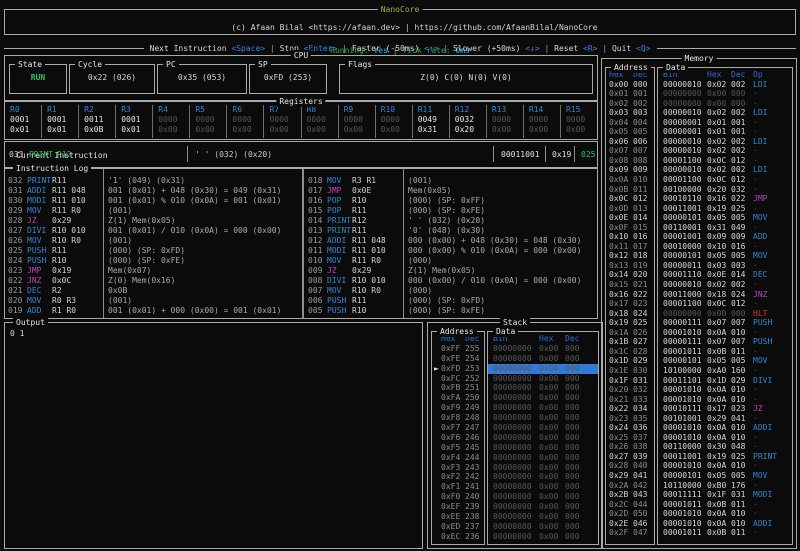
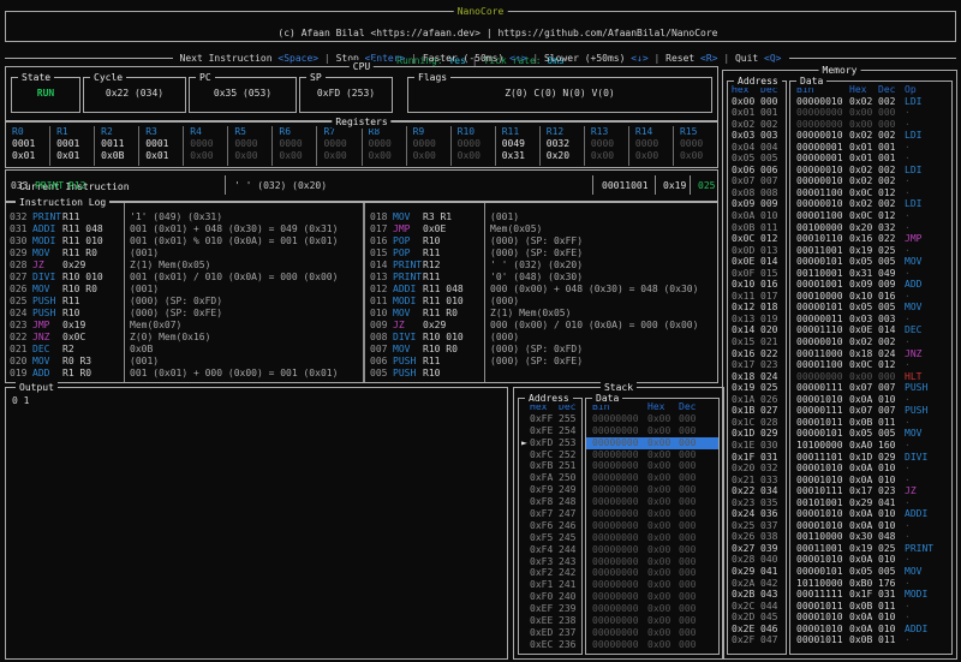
  NanoCore
  (c) Afaan Bilal <https://afaan.dev> | https://github.com/AfaanBilal/NanoCore
  Running: Yes | Tick rate: 0ms
  Next Instruction <Space> | Stop <Enter> | Faster (-50ms) <↑> | Slower (+50ms) <↓> | Reset <R> | Quit <Q>
  CPU
  State
  RUN
  Cycle
- 0x22 (026)
+ 0x22 (034)
  PC
  0x35 (053)
  SP
  0xFD (253)
  Flags
  Z(0) C(0) N(0) V(0)
  Registers
  R0
  0001
  0x01
  R1
  0001
  0x01
  R2
  0011
  0x0B
  R3
  0001
  0x01
  R4
  0000
  0x00
  R5
  0000
  0x00
  R6
  0000
  0x00
  R7
  0000
  0x00
  R8
  0000
  0x00
  R9
  0000
  0x00
  R10
  0000
  0x00
  R11
  0049
  0x31
  R12
  0032
  0x20
  R13
  0000
  0x00
  R14
  0000
  0x00
  R15
  0000
  0x00
  Current Instruction
  033
  PRINT
  R12
  ' ' (032) (0x20)
  00011001
  0x19
  025
  Instruction Log
  032 PRINTR11
  031 ADDI R11 048
  030 MODI R11 010
  029 MOV R11 R0
  028 JZ 0x29
  027 DIVI R10 010
  026 MOV R10 R0
  025 PUSH R11
  024 PUSH R10
  023 JMP 0x19
  022 JNZ 0x0C
  021 DEC R2
  020 MOV R0 R3
  019 ADD R1 R0
  '1' (049) (0x31)
  001 (0x01) + 048 (0x30) = 049 (0x31)
  001 (0x01) % 010 (0x0A) = 001 (0x01)
  (001)
  Z(1) Mem(0x05)
  001 (0x01) / 010 (0x0A) = 000 (0x00)
  (001)
  (000) (SP: 0xFD)
  (000) (SP: 0xFE)
  Mem(0x07)
  Z(0) Mem(0x16)
  0x0B
  (001)
  001 (0x01) + 000 (0x00) = 001 (0x01)
  018 MOV R3 R1
  017 JMP 0x0E
  016 POP R10
  015 POP R11
  014 PRINTR12
  013 PRINTR11
  012 ADDI R11 048
  011 MODI R11 010
  010 MOV R11 R0
  009 JZ 0x29
  008 DIVI R10 010
  007 MOV R10 R0
  006 PUSH R11
  005 PUSH R10
  (001)
  Mem(0x05)
  (000) (SP: 0xFF)
  (000) (SP: 0xFE)
  ' ' (032) (0x20)
  '0' (048) (0x30)
  000 (0x00) + 048 (0x30) = 048 (0x30)
- 000 (0x00) % 010 (0x0A) = 000 (0x00)
  (000)
  Z(1) Mem(0x05)
  000 (0x00) / 010 (0x0A) = 000 (0x00)
  (000)
  (000) (SP: 0xFD)
  (000) (SP: 0xFE)
  Output
  0 1
  Stack
  Address
  Hex Dec
  0xFF 255
  0xFE 254
  ► 0xFD 253
  0xFC 252
  0xFB 251
  0xFA 250
  0xF9 249
  0xF8 248
  0xF7 247
  0xF6 246
  0xF5 245
  0xF4 244
  0xF3 243
  0xF2 242
  0xF1 241
  0xF0 240
  0xEF 239
  0xEE 238
  0xED 237
  0xEC 236
  Data
  Bin Hex Dec
  00000000 0x00 000
  00000000 0x00 000
  00000000 0x00 000
  00000000 0x00 000
  00000000 0x00 000
  00000000 0x00 000
  00000000 0x00 000
  00000000 0x00 000
  00000000 0x00 000
  00000000 0x00 000
  00000000 0x00 000
  00000000 0x00 000
  00000000 0x00 000
  00000000 0x00 000
  00000000 0x00 000
  00000000 0x00 000
  00000000 0x00 000
  00000000 0x00 000
  00000000 0x00 000
  00000000 0x00 000
  Memory
  Address
  Hex Dec
  0x00 000
  0x01 001
  0x02 002
  0x03 003
  0x04 004
  0x05 005
  0x06 006
  0x07 007
  0x08 008
  0x09 009
  0x0A 010
  0x0B 011
  0x0C 012
  0x0D 013
  0x0E 014
  0x0F 015
  0x10 016
  0x11 017
  0x12 018
  0x13 019
  0x14 020
  0x15 021
  0x16 022
  0x17 023
  0x18 024
  0x19 025
  0x1A 026
  0x1B 027
  0x1C 028
  0x1D 029
  0x1E 030
  0x1F 031
  0x20 032
  0x21 033
  0x22 034
  0x23 035
  0x24 036
  0x25 037
  0x26 038
  0x27 039
  0x28 040
  0x29 041
  0x2A 042
  0x2B 043
  0x2C 044
- 0x2D 050
+ 0x2D 045
  0x2E 046
  0x2F 047
  Data
  Bin Hex Dec Op
  00000010 0x02 002 LDI
  00000000 0x00 000 ·
  00000000 0x00 000 ·
  00000010 0x02 002 LDI
  00000001 0x01 001 ·
  00000001 0x01 001 ·
  00000010 0x02 002 LDI
  00000010 0x02 002 ·
  00001100 0x0C 012 ·
  00000010 0x02 002 LDI
  00001100 0x0C 012 ·
  00100000 0x20 032 ·
  00010110 0x16 022 JMP
  00011001 0x19 025 ·
  00000101 0x05 005 MOV
  00110001 0x31 049 ·
  00001001 0x09 009 ADD
  00010000 0x10 016 ·
  00000101 0x05 005 MOV
  00000011 0x03 003 ·
  00001110 0x0E 014 DEC
  00000010 0x02 002 ·
  00011000 0x18 024 JNZ
  00001100 0x0C 012 ·
  00000000 0x00 000 HLT
  00000111 0x07 007 PUSH
  00001010 0x0A 010 ·
  00000111 0x07 007 PUSH
  00001011 0x0B 011 ·
  00000101 0x05 005 MOV
  10100000 0xA0 160 ·
  00011101 0x1D 029 DIVI
  00001010 0x0A 010 ·
  00001010 0x0A 010 ·
  00010111 0x17 023 JZ
  00101001 0x29 041 ·
  00001010 0x0A 010 ADDI
  00001010 0x0A 010 ·
  00110000 0x30 048 ·
  00011001 0x19 025 PRINT
  00001010 0x0A 010 ·
  00000101 0x05 005 MOV
  10110000 0xB0 176 ·
  00011111 0x1F 031 MODI
  00001011 0x0B 011 ·
  00001010 0x0A 010 ·
  00001010 0x0A 010 ADDI
  00001011 0x0B 011 ·
